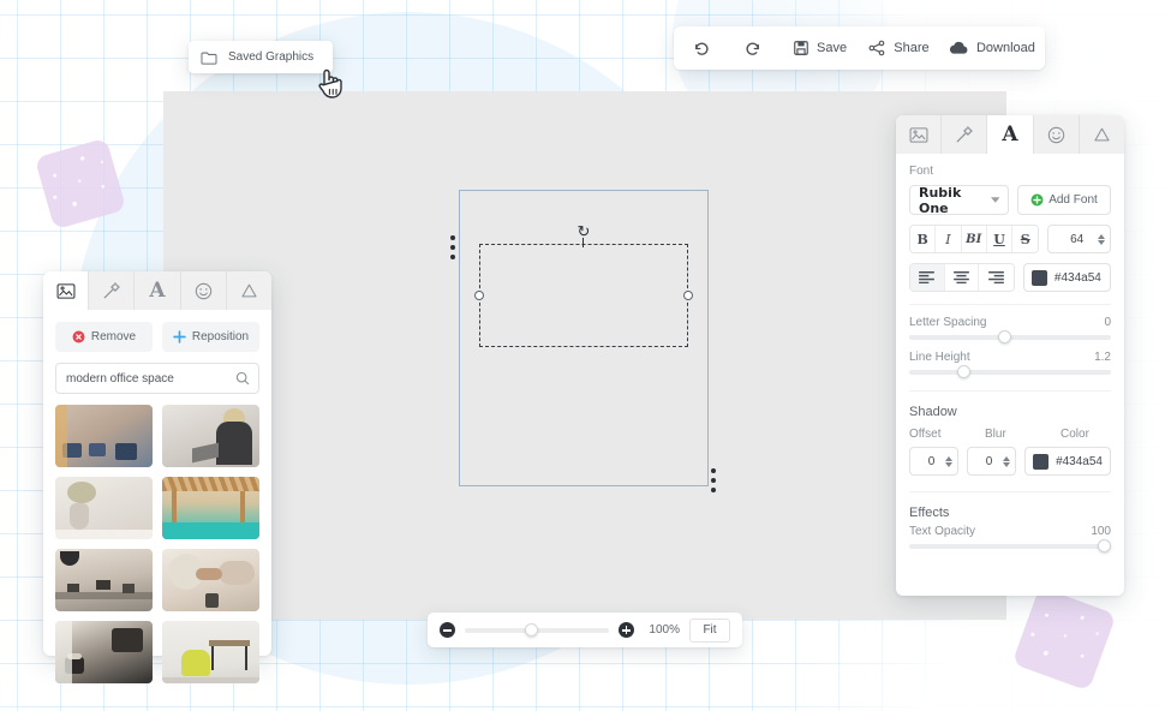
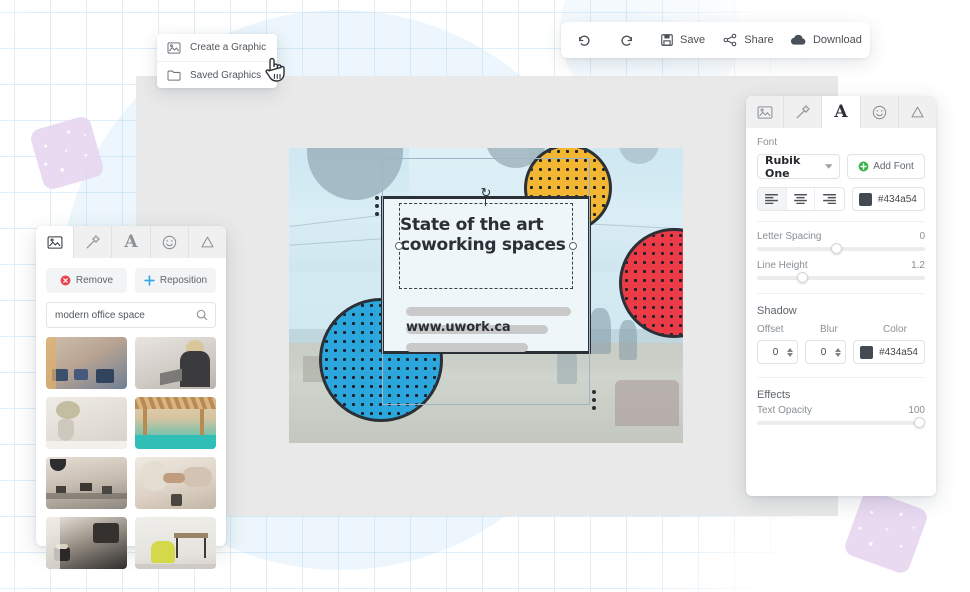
+ State of the art coworking spaces
+ www.uwork.ca
  ↻
  Save
  Share
  Download
+ Create a Graphic
  Saved Graphics
  A
  Remove
  Reposition
  modern office space
  A
  Font
  Rubik One
  Add Font
- B
- I
- BI
- U
- S
- 64
  #434a54
  Letter Spacing
  0
  Line Height
  1.2
  Shadow
  Offset
  Blur
  Color
  0
  0
  #434a54
  Effects
  Text Opacity
  100
- 100%
- Fit
